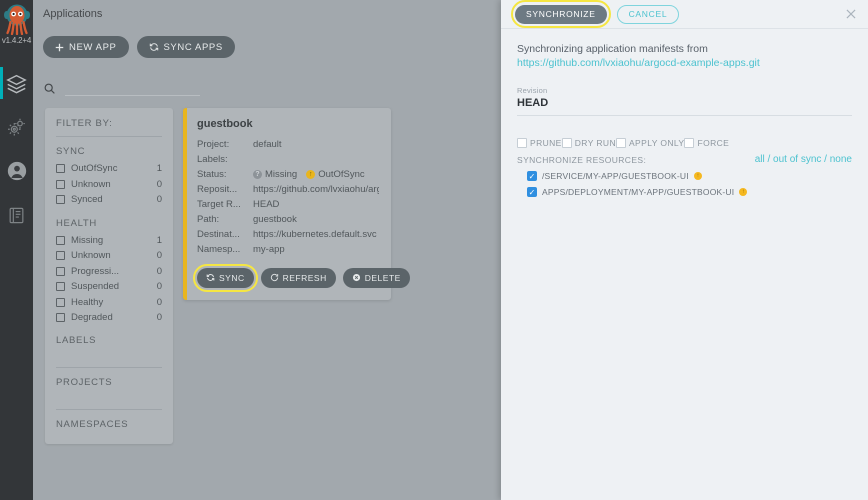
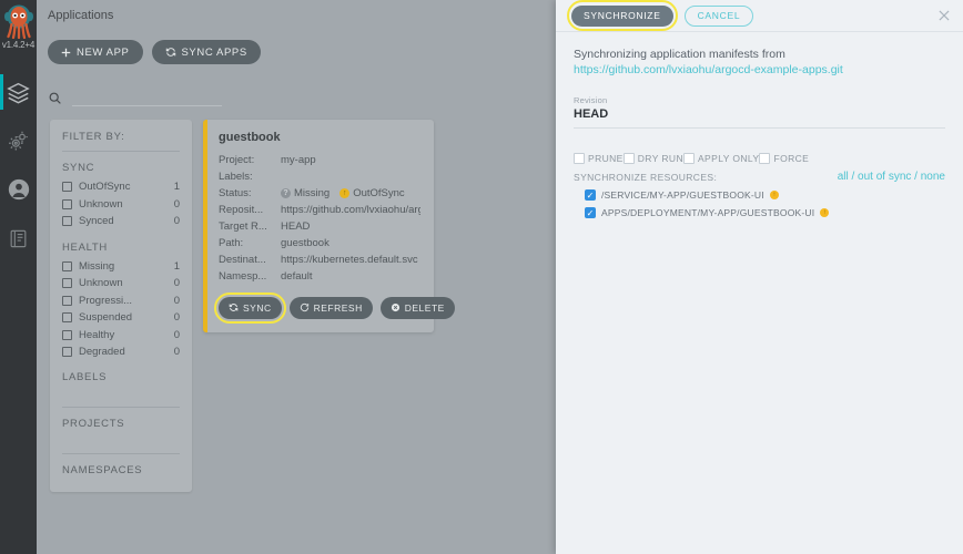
  v1.4.2+4
  Applications
  NEW APP
  SYNC APPS
  FILTER BY:
  SYNC
  OutOfSync
  1
  Unknown
  0
  Synced
  0
  HEALTH
  Missing
  1
  Unknown
  0
  Progressi...
  0
  Suspended
  0
  Healthy
  0
  Degraded
  0
  LABELS
  PROJECTS
  NAMESPACES
  guestbook
  Project:
- default
+ my-app
  Labels:
  Status:
  Missing
  OutOfSync
  Reposit...
  https://github.com/lvxiaohu/ar
  Target R...
  HEAD
  Path:
  guestbook
  Destinat...
  https://kubernetes.default.svc
  Namesp...
- my-app
+ default
  SYNC
  REFRESH
  DELETE
  SYNCHRONIZE
  CANCEL
  Synchronizing application manifests from
  https://github.com/lvxiaohu/argocd-example-apps.git
  Revision
  HEAD
  PRUNE
  DRY RUN
  APPLY ONLY
  FORCE
  SYNCHRONIZE RESOURCES:
  all / out of sync / none
  ✓
  /SERVICE/MY-APP/GUESTBOOK-UI
  ✓
  APPS/DEPLOYMENT/MY-APP/GUESTBOOK-UI
